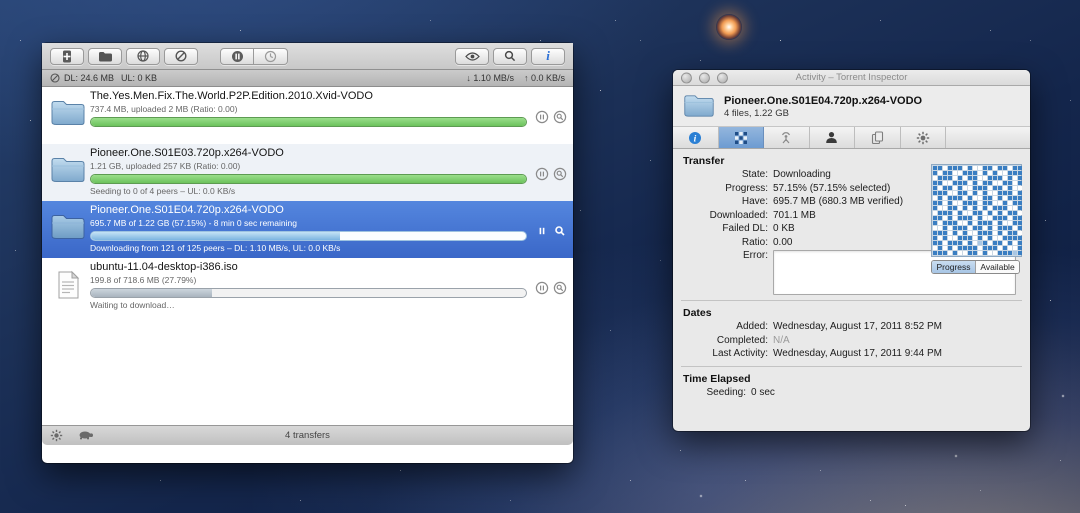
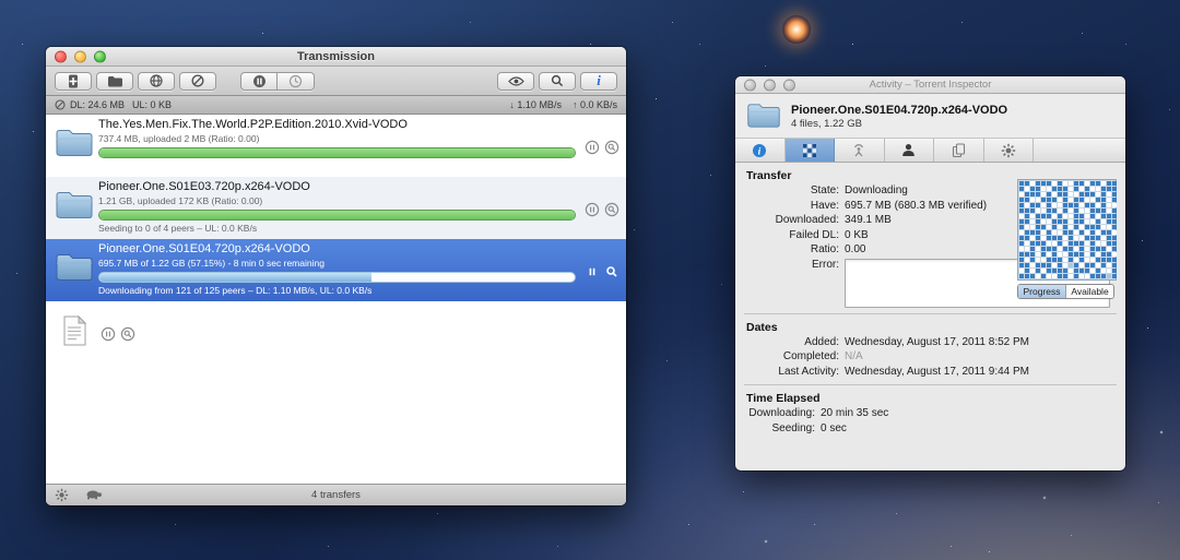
+ Transmission
  i
  DL: 24.6 MB
  UL: 0 KB
  ↓ 1.10 MB/s
  ↑ 0.0 KB/s
  The.Yes.Men.Fix.The.World.P2P.Edition.2010.Xvid-VODO
  737.4 MB, uploaded 2 MB (Ratio: 0.00)
  Pioneer.One.S01E03.720p.x264-VODO
- 1.21 GB, uploaded 257 KB (Ratio: 0.00)
+ 1.21 GB, uploaded 172 KB (Ratio: 0.00)
  Seeding to 0 of 4 peers – UL: 0.0 KB/s
  Pioneer.One.S01E04.720p.x264-VODO
  695.7 MB of 1.22 GB (57.15%) - 8 min 0 sec remaining
  Downloading from 121 of 125 peers – DL: 1.10 MB/s, UL: 0.0 KB/s
- ubuntu-11.04-desktop-i386.iso
- 199.8 of 718.6 MB (27.79%)
- Waiting to download…
  4 transfers
  Activity – Torrent Inspector
  Pioneer.One.S01E04.720p.x264-VODO
  4 files, 1.22 GB
  i
  Transfer
  State:
  Downloading
- Progress:
- 57.15% (57.15% selected)
  Have:
  695.7 MB (680.3 MB verified)
  Downloaded:
- 701.1 MB
+ 349.1 MB
  Failed DL:
  0 KB
  Ratio:
  0.00
  Error:
  Progress
  Available
  Dates
  Added:
  Wednesday, August 17, 2011 8:52 PM
  Completed:
  N/A
  Last Activity:
  Wednesday, August 17, 2011 9:44 PM
  Time Elapsed
+ Downloading:
+ 20 min 35 sec
  Seeding:
  0 sec
